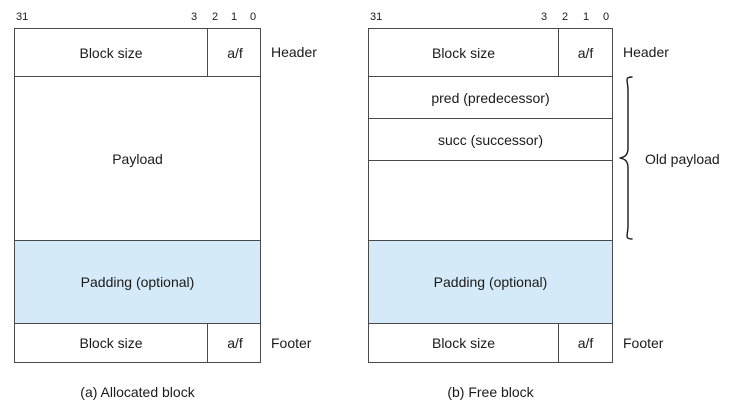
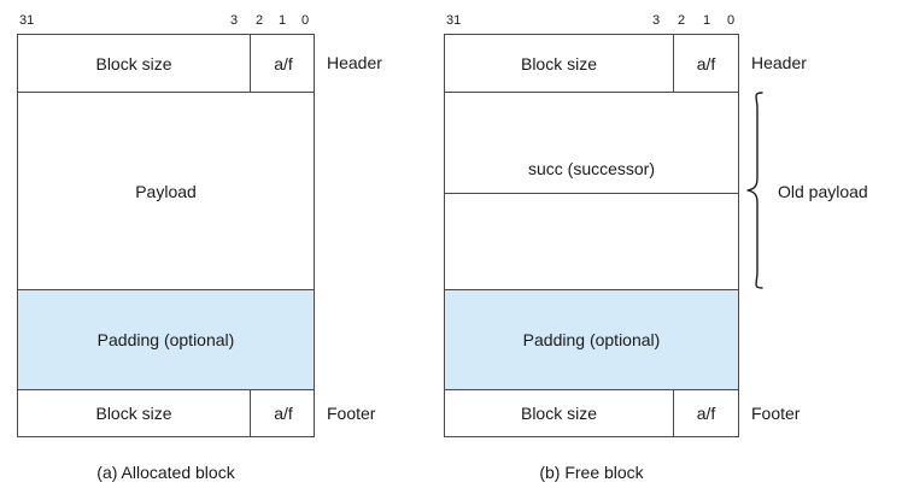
  31
  3
  2
  1
  0
  Block size
  a/f
  Payload
  Padding (optional)
  Block size
  a/f
  Header
  Footer
  (a) Allocated block
  31
  3
  2
  1
  0
  Block size
  a/f
- pred (predecessor)
  succ (successor)
  Padding (optional)
  Block size
  a/f
  Header
  Footer
  Old payload
  (b) Free block
